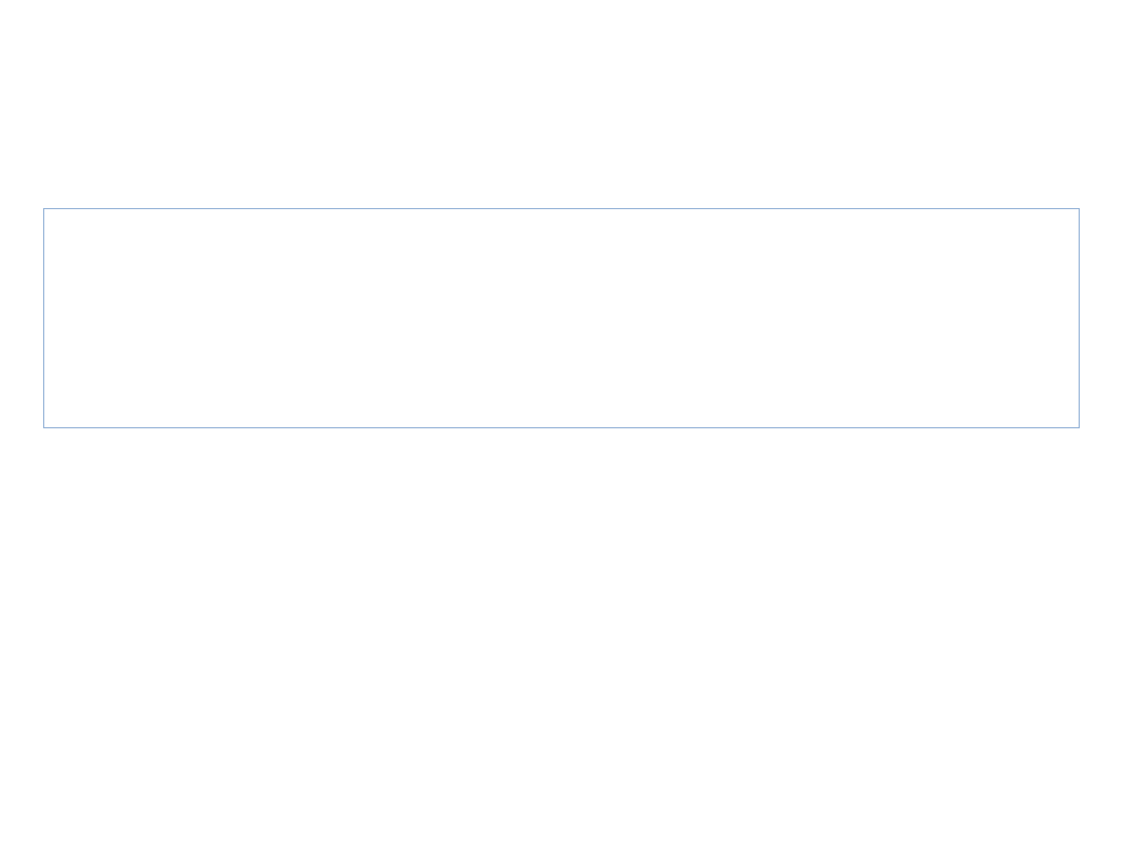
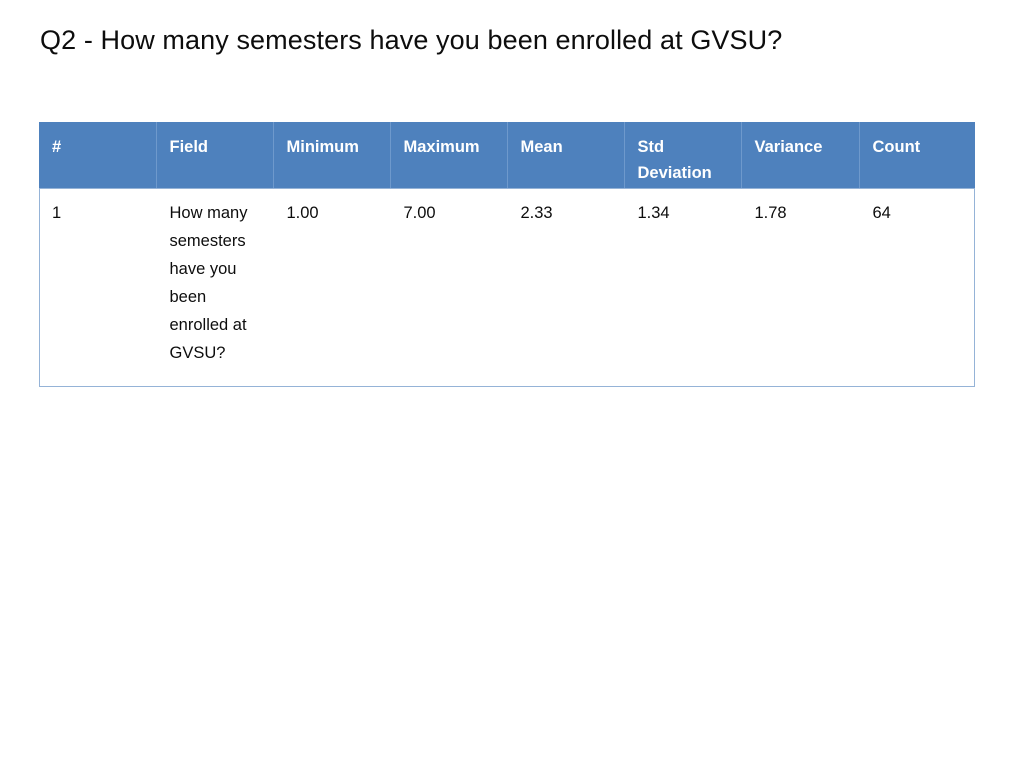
+ Q2 - How many semesters have you been enrolled at GVSU?
+ #	Field	Minimum	Maximum	Mean	Std Deviation	Variance	Count
+ 1	How many semesters have you been enrolled at GVSU?	1.00	7.00	2.33	1.34	1.78	64
